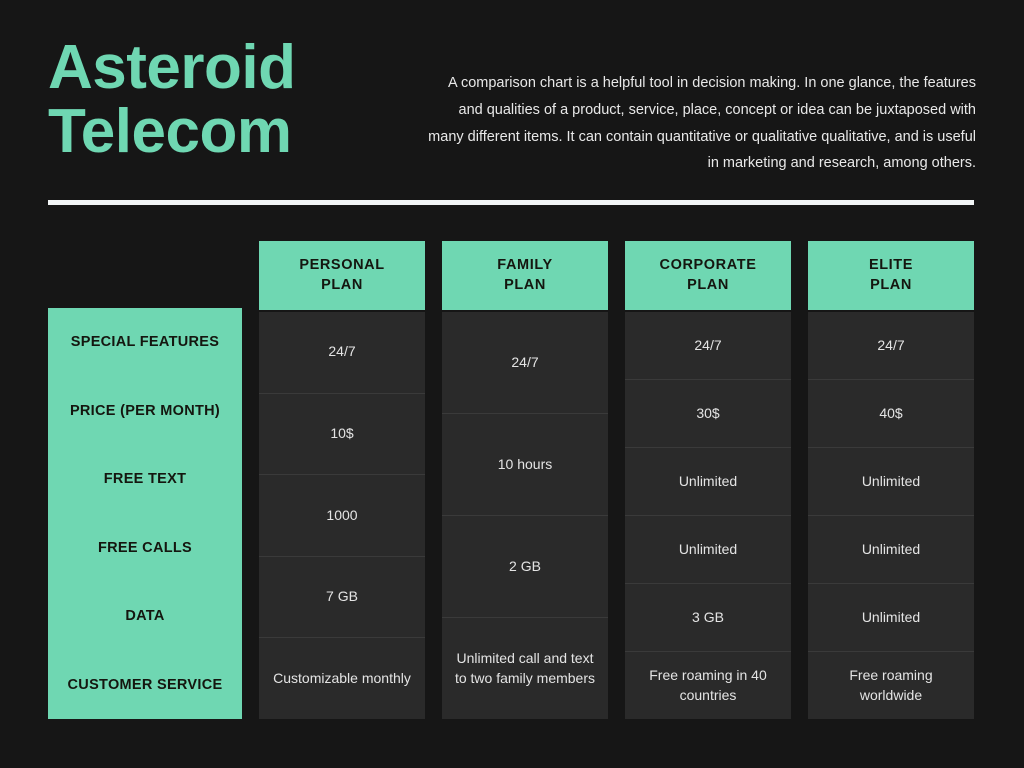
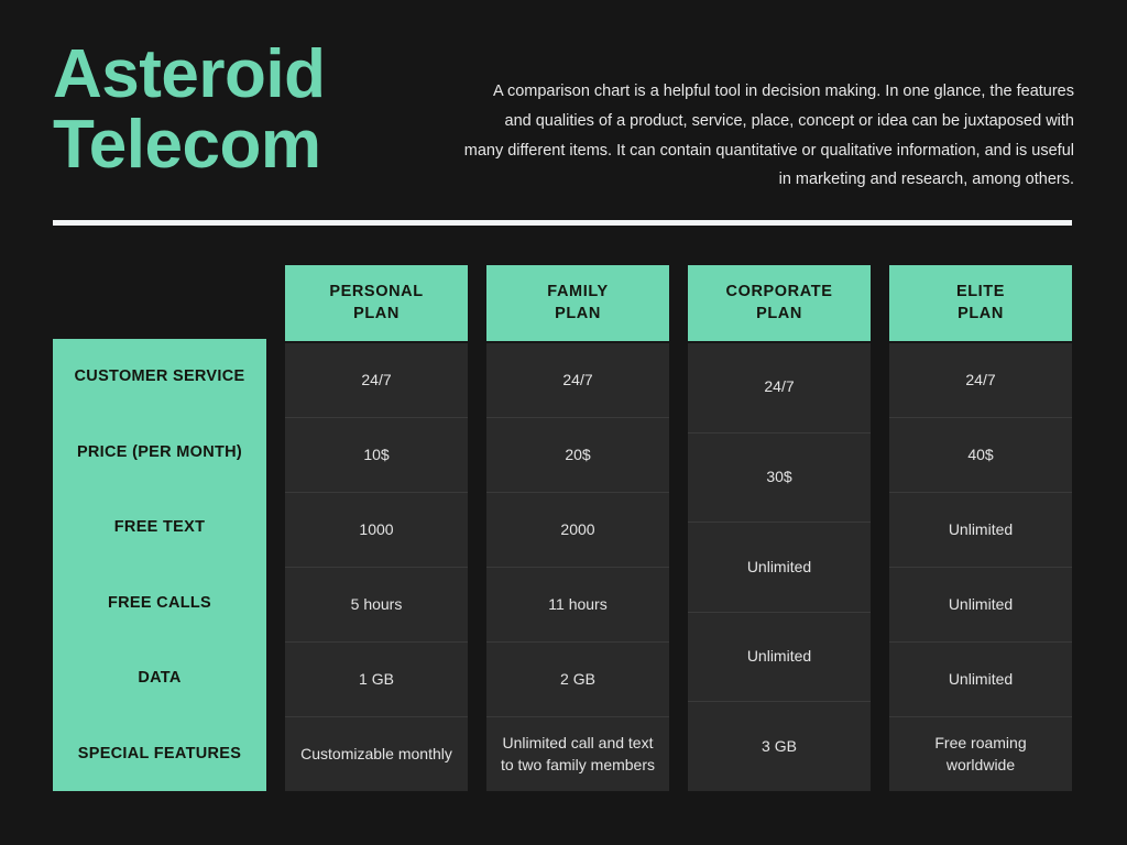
  Asteroid
  Telecom
- A comparison chart is a helpful tool in decision making. In one glance, the features and qualities of a product, service, place, concept or idea can be juxtaposed with many different items. It can contain quantitative or qualitative qualitative, and is useful in marketing and research, among others.
+ A comparison chart is a helpful tool in decision making. In one glance, the features and qualities of a product, service, place, concept or idea can be juxtaposed with many different items. It can contain quantitative or qualitative information, and is useful in marketing and research, among others.
- SPECIAL FEATURES
+ CUSTOMER SERVICE
  PRICE (PER MONTH)
  FREE TEXT
  FREE CALLS
  DATA
- CUSTOMER SERVICE
+ SPECIAL FEATURES
  PERSONAL
  PLAN
  24/7
  10$
  1000
+ 5 hours
- 7 GB
+ 1 GB
  Customizable monthly
  FAMILY
  PLAN
  24/7
+ 20$
+ 2000
- 10 hours
+ 11 hours
  2 GB
  Unlimited call and text to two family members
  CORPORATE
  PLAN
  24/7
  30$
  Unlimited
  Unlimited
  3 GB
- Free roaming in 40 countries
  ELITE
  PLAN
  24/7
  40$
  Unlimited
  Unlimited
  Unlimited
  Free roaming worldwide
